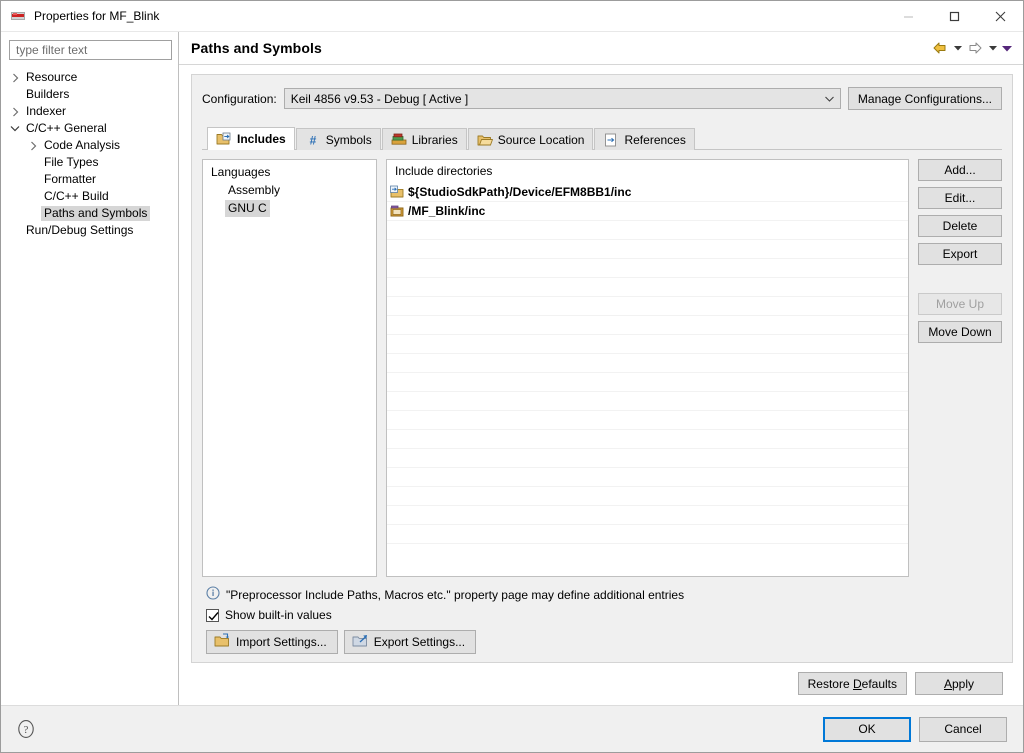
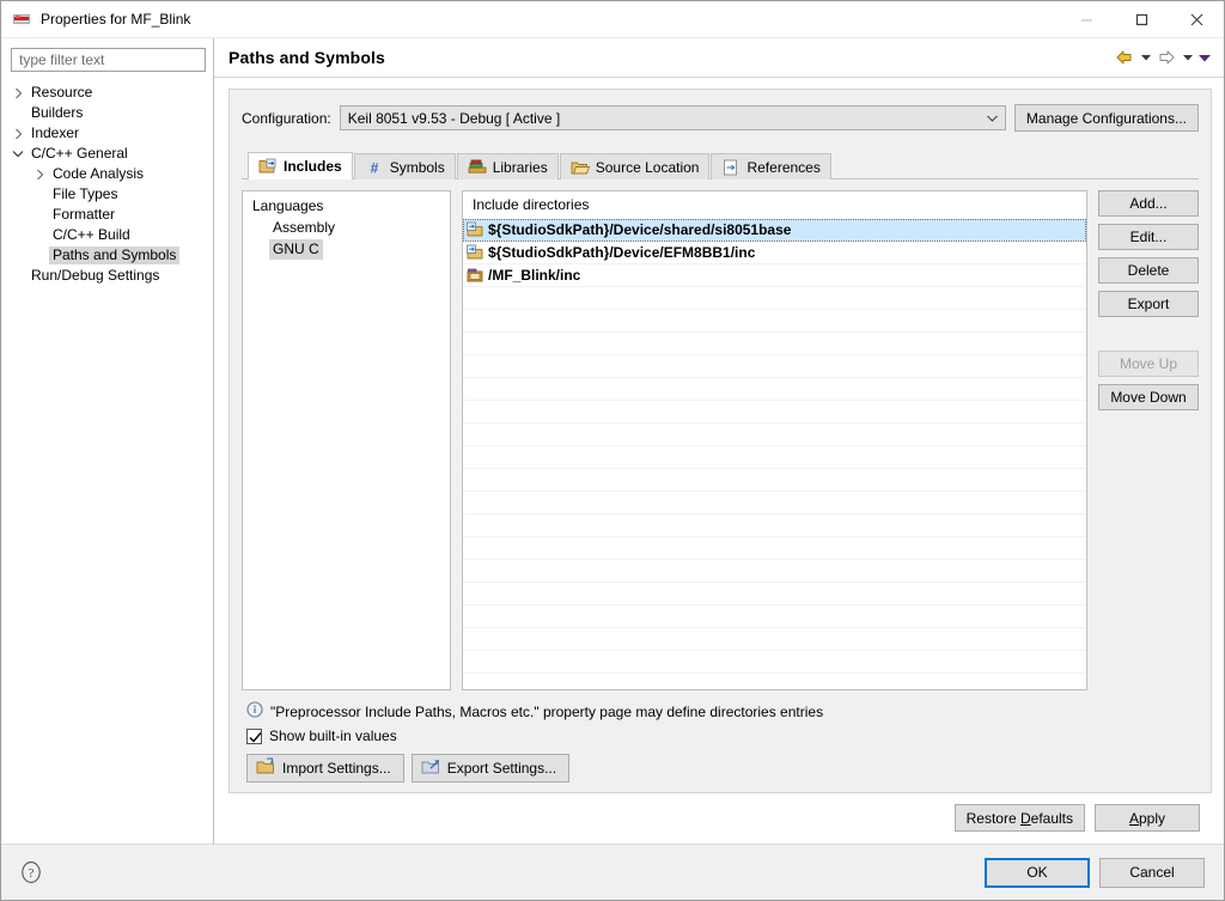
  Properties for MF_Blink
  type filter text
  Resource
  Builders
  Indexer
  C/C++ General
  Code Analysis
  File Types
  Formatter
  C/C++ Build
  Paths and Symbols
  Run/Debug Settings
  Paths and Symbols
  Configuration:
- Keil 4856 v9.53 - Debug [ Active ]
+ Keil 8051 v9.53 - Debug [ Active ]
  Manage Configurations...
  Includes
  #
  Symbols
  Libraries
  Source Location
  References
  Languages
  Assembly
  GNU C
  Include directories
+ ${StudioSdkPath}/Device/shared/si8051base
  ${StudioSdkPath}/Device/EFM8BB1/inc
  /MF_Blink/inc
  Add...
  Edit...
  Delete
  Export
  Move Up
  Move Down
- "Preprocessor Include Paths, Macros etc." property page may define additional entries
+ "Preprocessor Include Paths, Macros etc." property page may define directories entries
  Show built-in values
  Import Settings...
  Export Settings...
  Restore Defaults
  Apply
  ?
  OK
  Cancel
